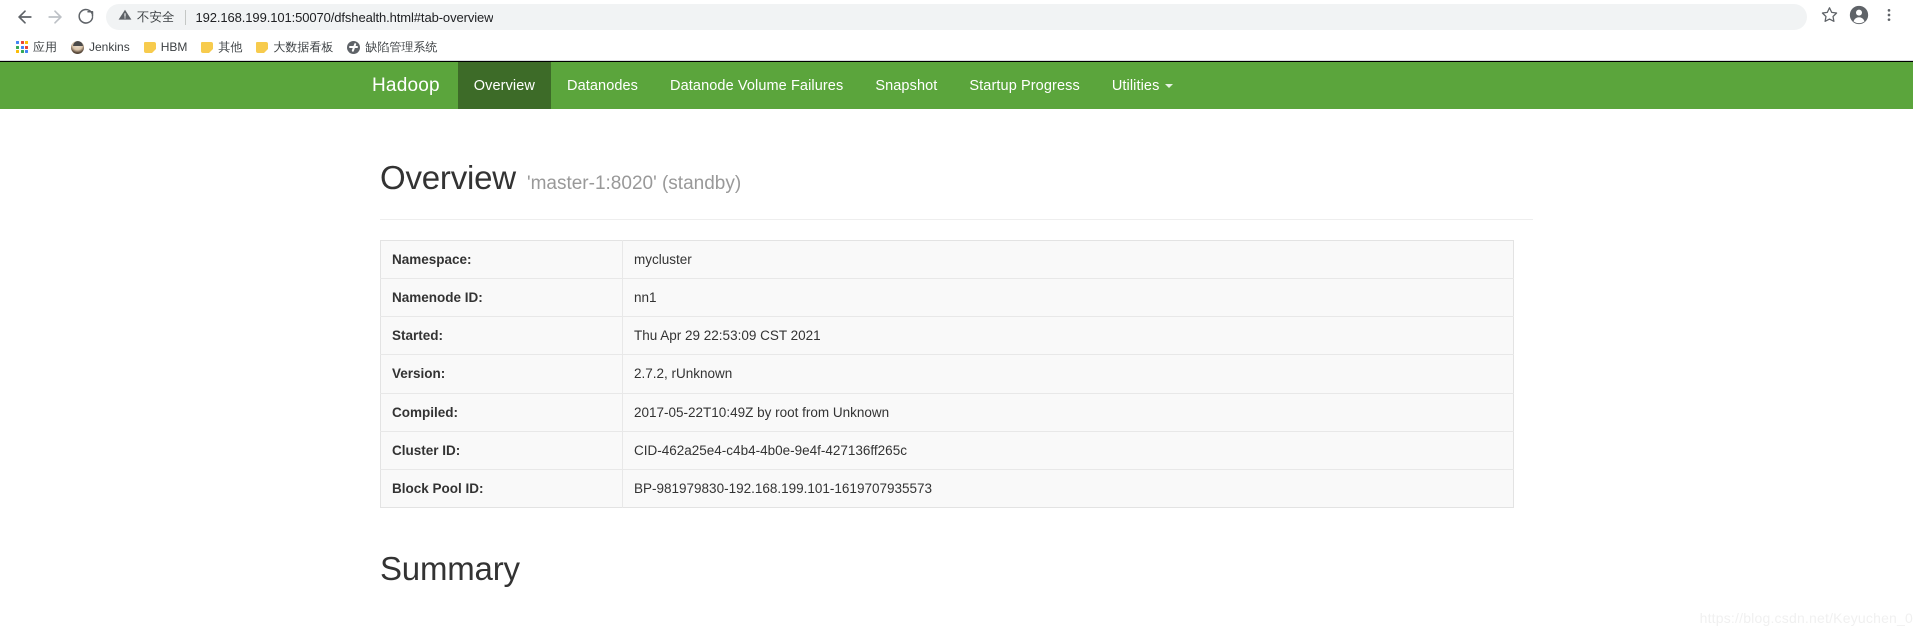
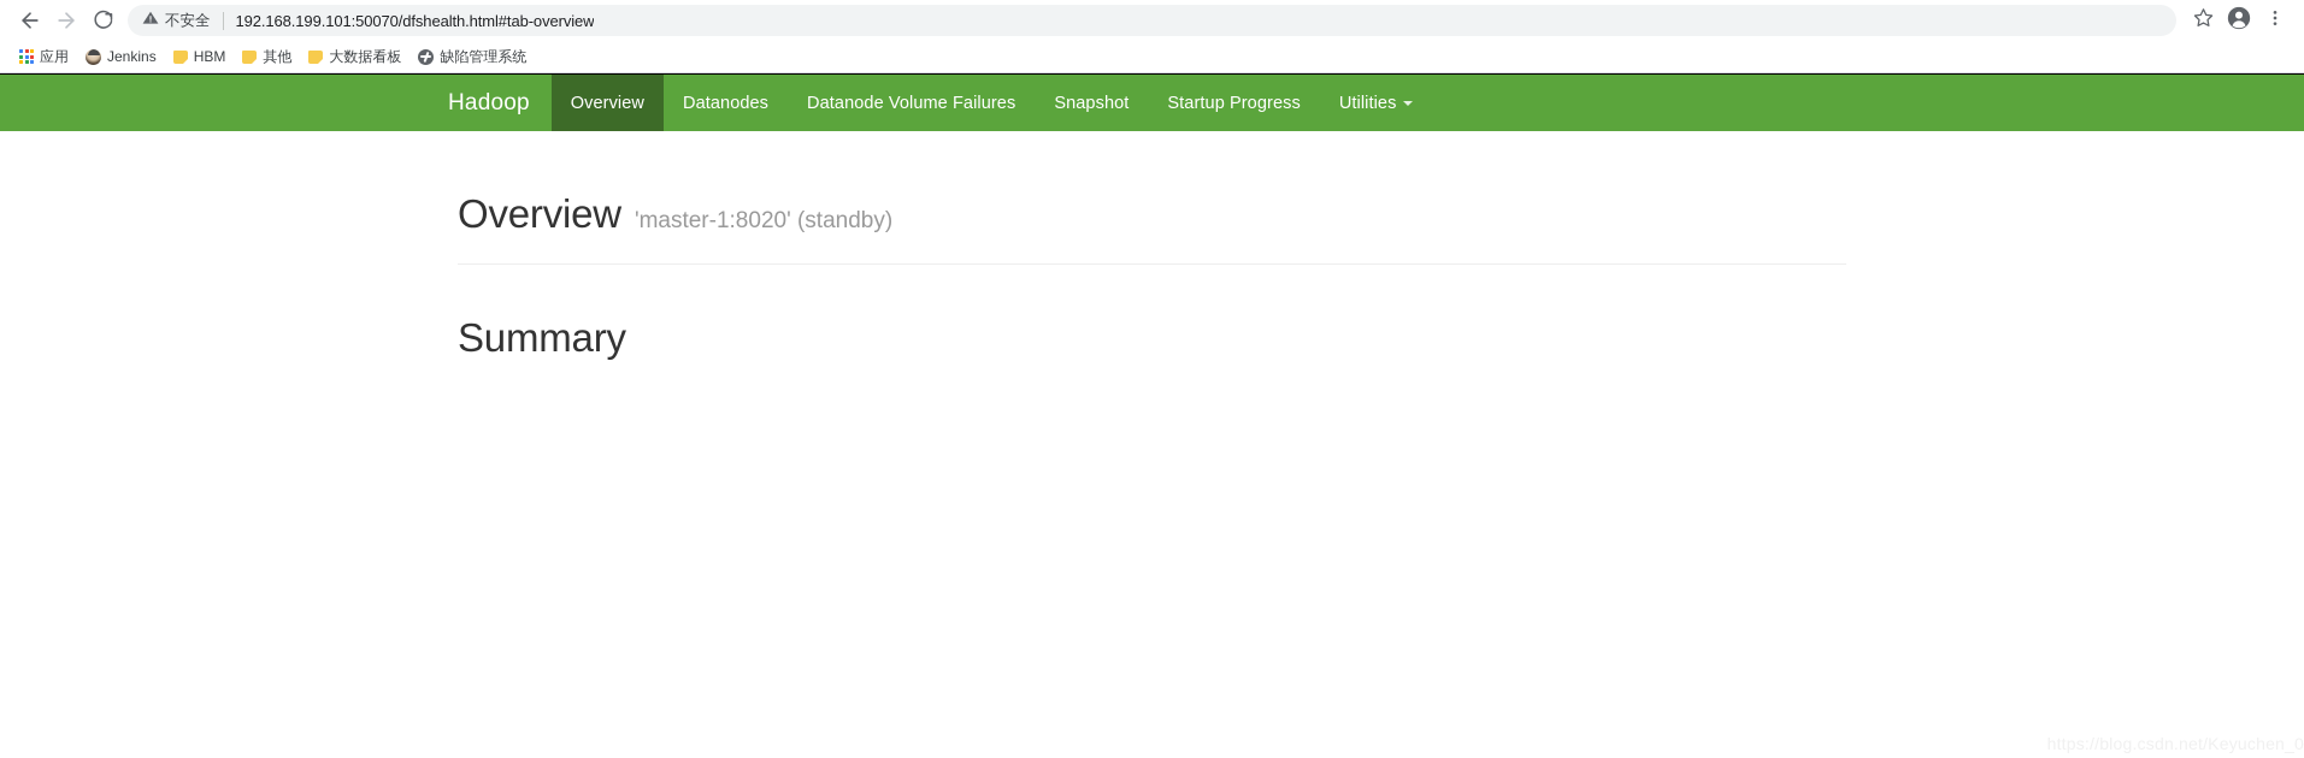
  不安全
  192.168.199.101:50070/dfshealth.html#tab-overview
  应用
  Jenkins
  HBM
  其他
  大数据看板
  缺陷管理系统
  Hadoop
  Overview
  Datanodes
  Datanode Volume Failures
  Snapshot
  Startup Progress
  Utilities
  Overview
  'master-1:8020' (standby)
- Namespace:	mycluster
- Namenode ID:	nn1
- Started:	Thu Apr 29 22:53:09 CST 2021
- Version:	2.7.2, rUnknown
- Compiled:	2017-05-22T10:49Z by root from Unknown
- Cluster ID:	CID-462a25e4-c4b4-4b0e-9e4f-427136ff265c
- Block Pool ID:	BP-981979830-192.168.199.101-1619707935573
  Summary
